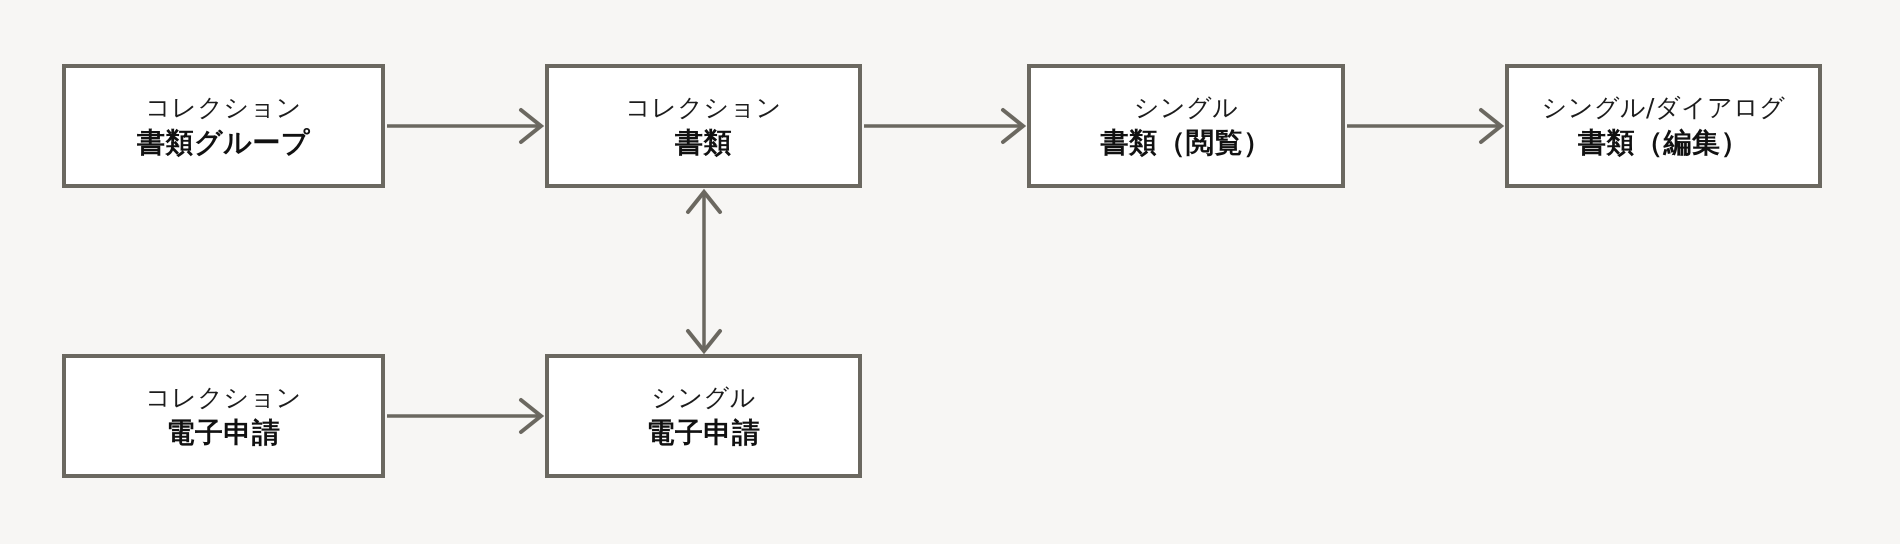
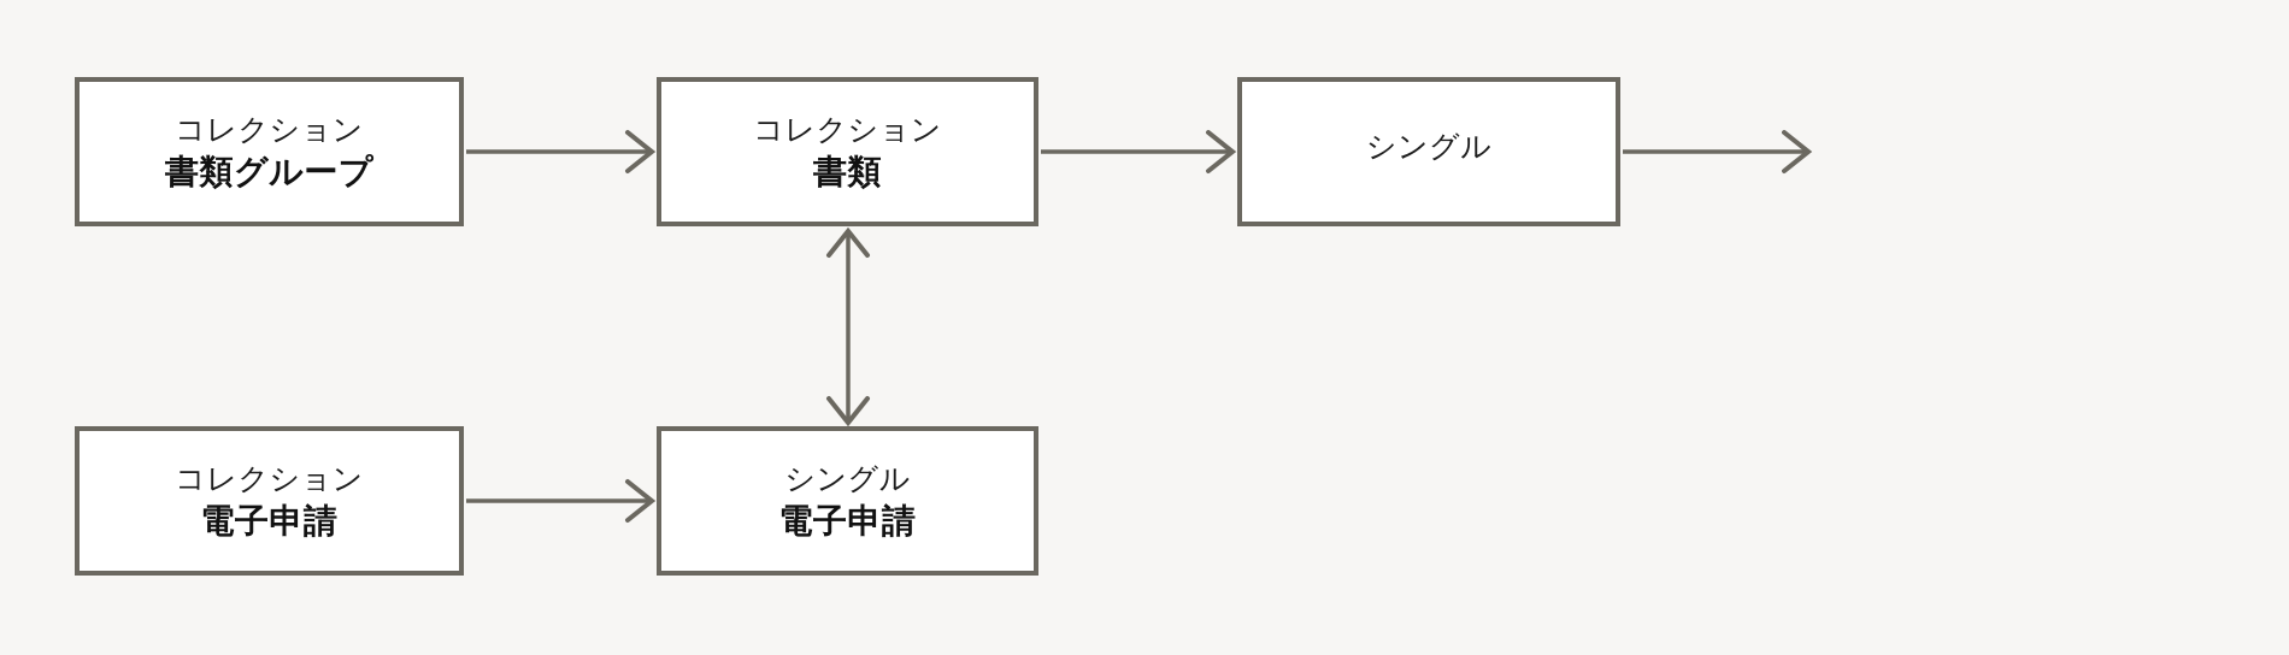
  コレクション
  書類グループ
  コレクション
  書類
  シングル
- 書類（閲覧）
- シングル/ダイアログ
- 書類（編集）
  コレクション
  電子申請
  シングル
  電子申請
